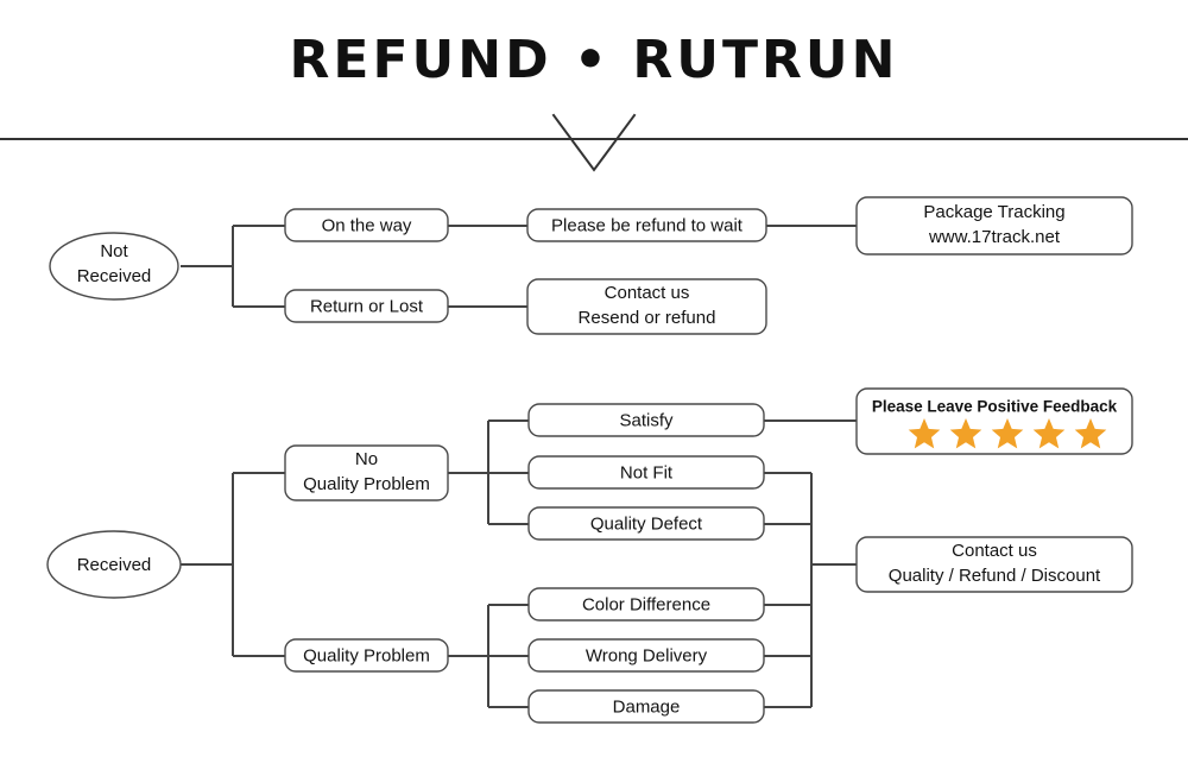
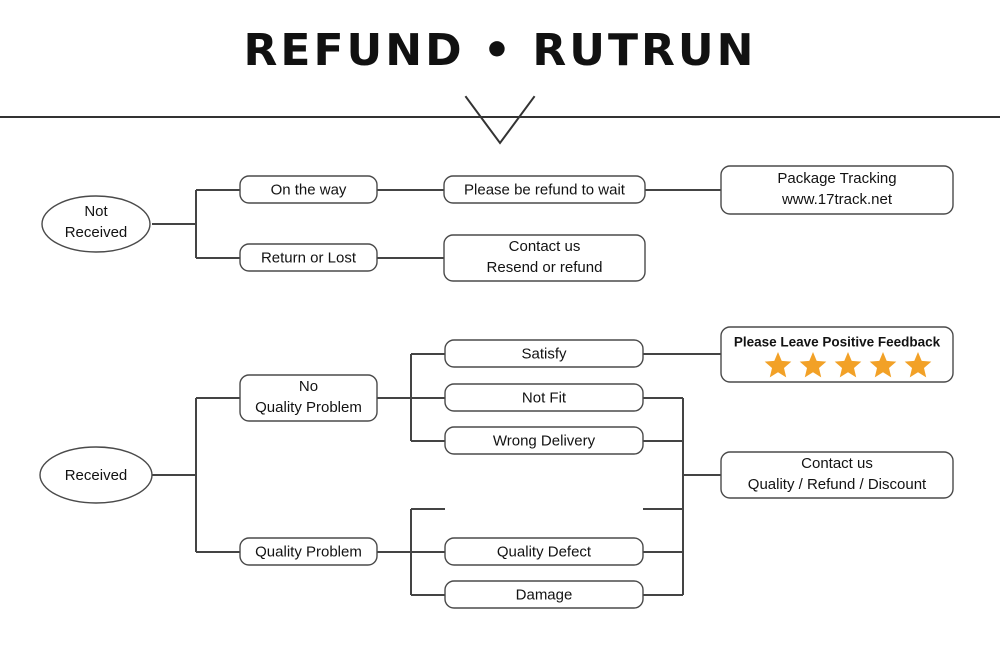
  REFUND • RUTRUN
  Not
  Received
  On the way
  Return or Lost
  Please be refund to wait
  Contact us
  Resend or refund
  Package Tracking
  www.17track.net
  Received
  No
  Quality Problem
  Quality Problem
  Satisfy
  Not Fit
- Quality Defect
+ Wrong Delivery
- Color Difference
- Wrong Delivery
+ Quality Defect
  Damage
  Please Leave Positive Feedback
  Contact us
  Quality / Refund / Discount
